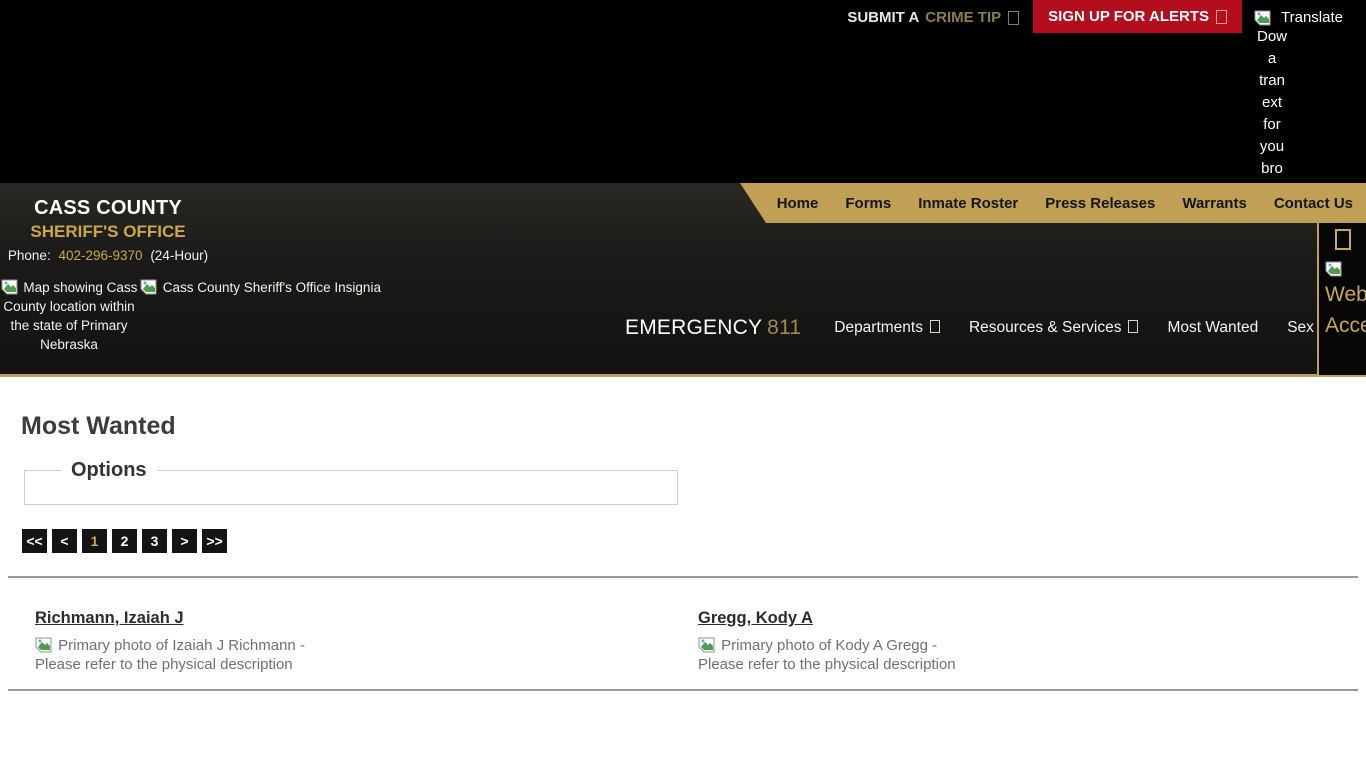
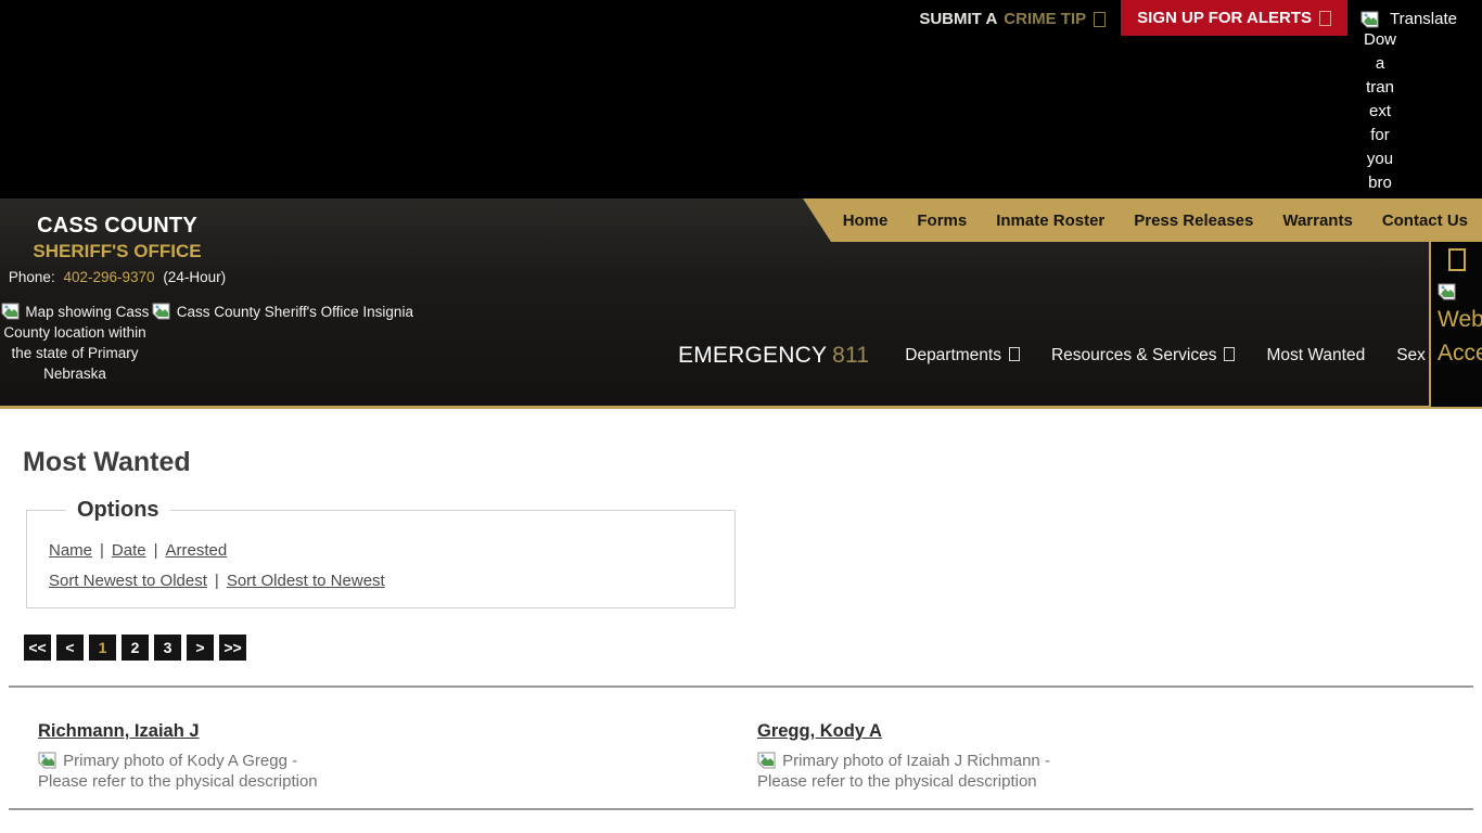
  SUBMIT A
  CRIME TIP
  SIGN UP FOR ALERTS
  Translate
  Dow
  a
  tran
  ext
  for
  you
  bro
  Home
  Forms
  Inmate Roster
  Press Releases
  Warrants
  Contact Us
  CASS COUNTY
  SHERIFF'S OFFICE
  Phone: 402-296-9370 (24-Hour)
  Map showing Cass County location within the state of Primary
  Nebraska
  Cass County Sheriff's Office Insignia
  EMERGENCY 811
  Departments
  Resources & Services
  Most Wanted
  Web
  Most Wanted
  Options
+ Name | Date | Arrested
+ Sort Newest to Oldest | Sort Oldest to Newest
  <<
  <
  1
  2
  3
  >
  >>
  Richmann, Izaiah J
- Primary photo of Izaiah J Richmann - Please refer to the physical description
+ Primary photo of Kody A Gregg - Please refer to the physical description
  Gregg, Kody A
- Primary photo of Kody A Gregg - Please refer to the physical description
+ Primary photo of Izaiah J Richmann - Please refer to the physical description
